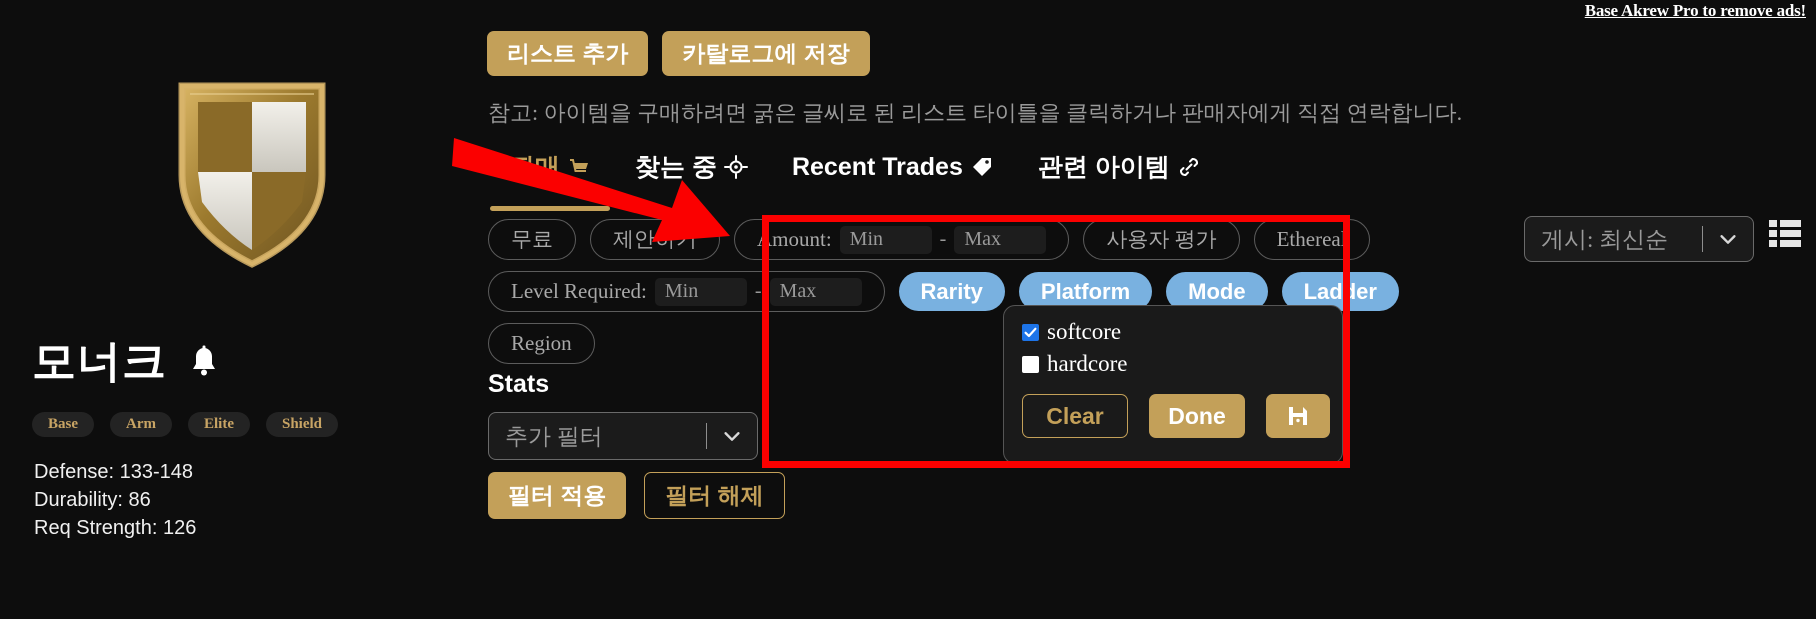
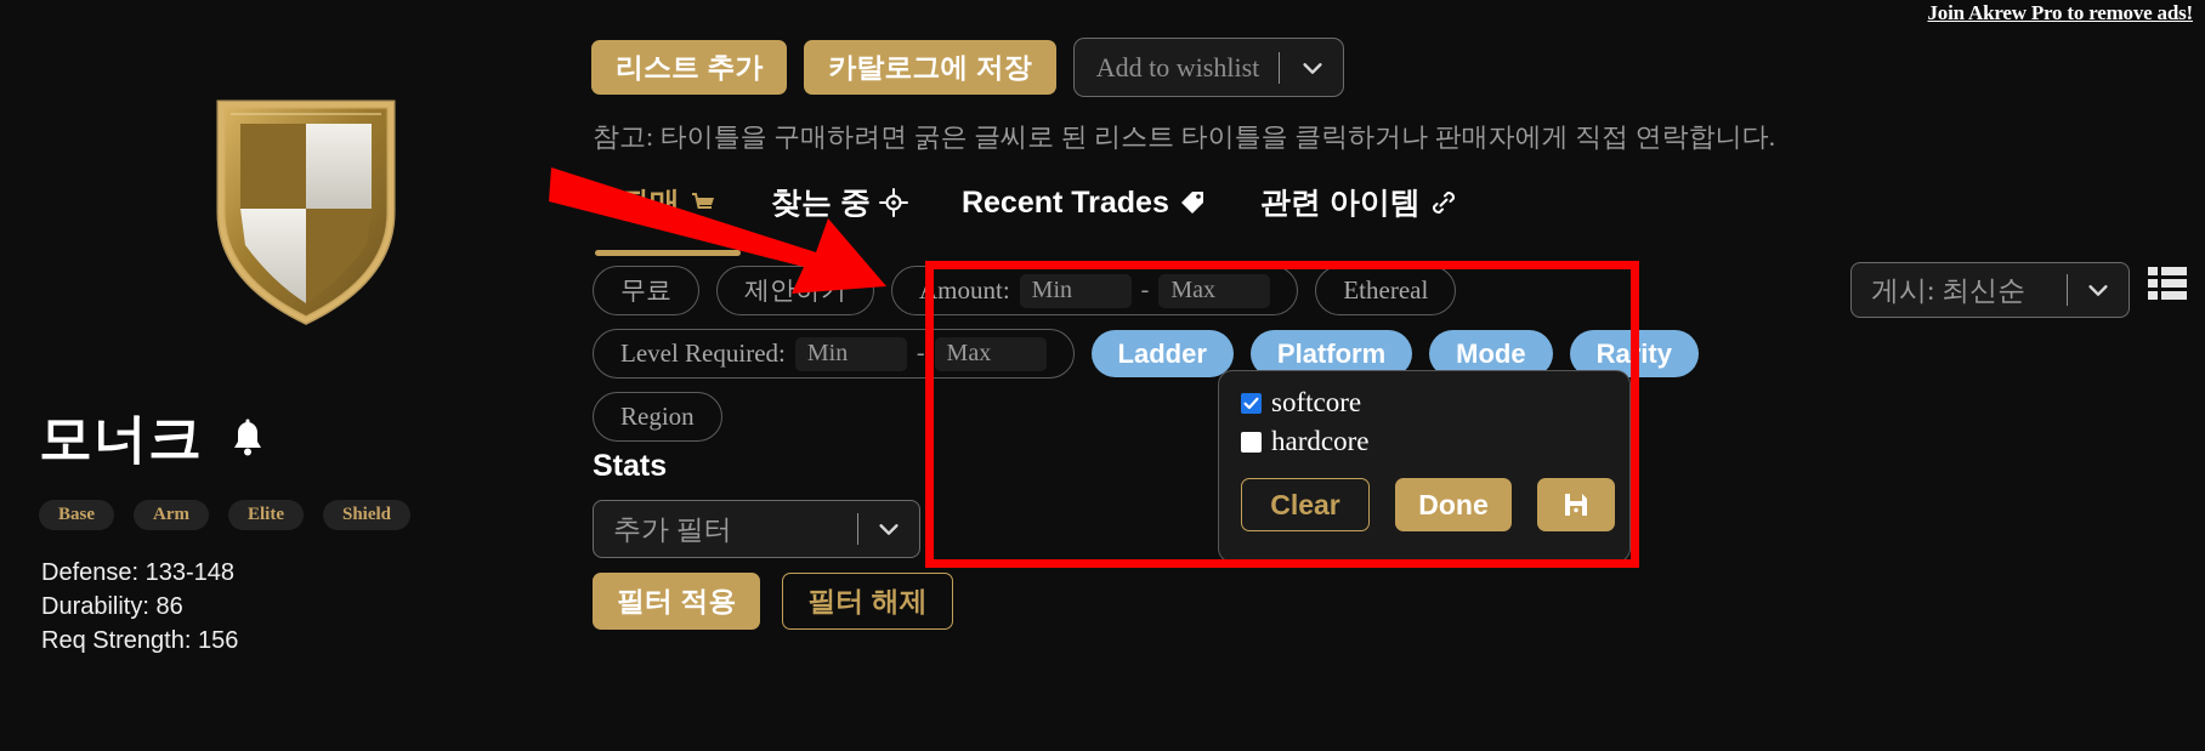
- Base Akrew Pro to remove ads!
+ Join Akrew Pro to remove ads!
  모너크
  Base
  Arm
  Elite
  Shield
  Defense: 133-148
  Durability: 86
- Req Strength: 126
+ Req Strength: 156
  리스트 추가
  카탈로그에 저장
+ Add to wishlist
- 참고: 아이템을 구매하려면 굵은 글씨로 된 리스트 타이틀을 클릭하거나 판매자에게 직접 연락합니다.
+ 참고: 타이틀을 구매하려면 굵은 글씨로 된 리스트 타이틀을 클릭하거나 판매자에게 직접 연락합니다.
  찾는 중
  Recent Trades
  관련 아이템
  무료
  Amount:
  Min
  -
  Max
- 사용자 평가
  Ethereal
  Level Required:
  Min
  -
  Max
- Rarity
+ Ladder
  Platform
  Mode
- Ladder
+ Rarity
  Region
  Stats
  추가 필터
  필터 적용
  필터 해제
  게시: 최신순
  softcore
  hardcore
  Clear
  Done
